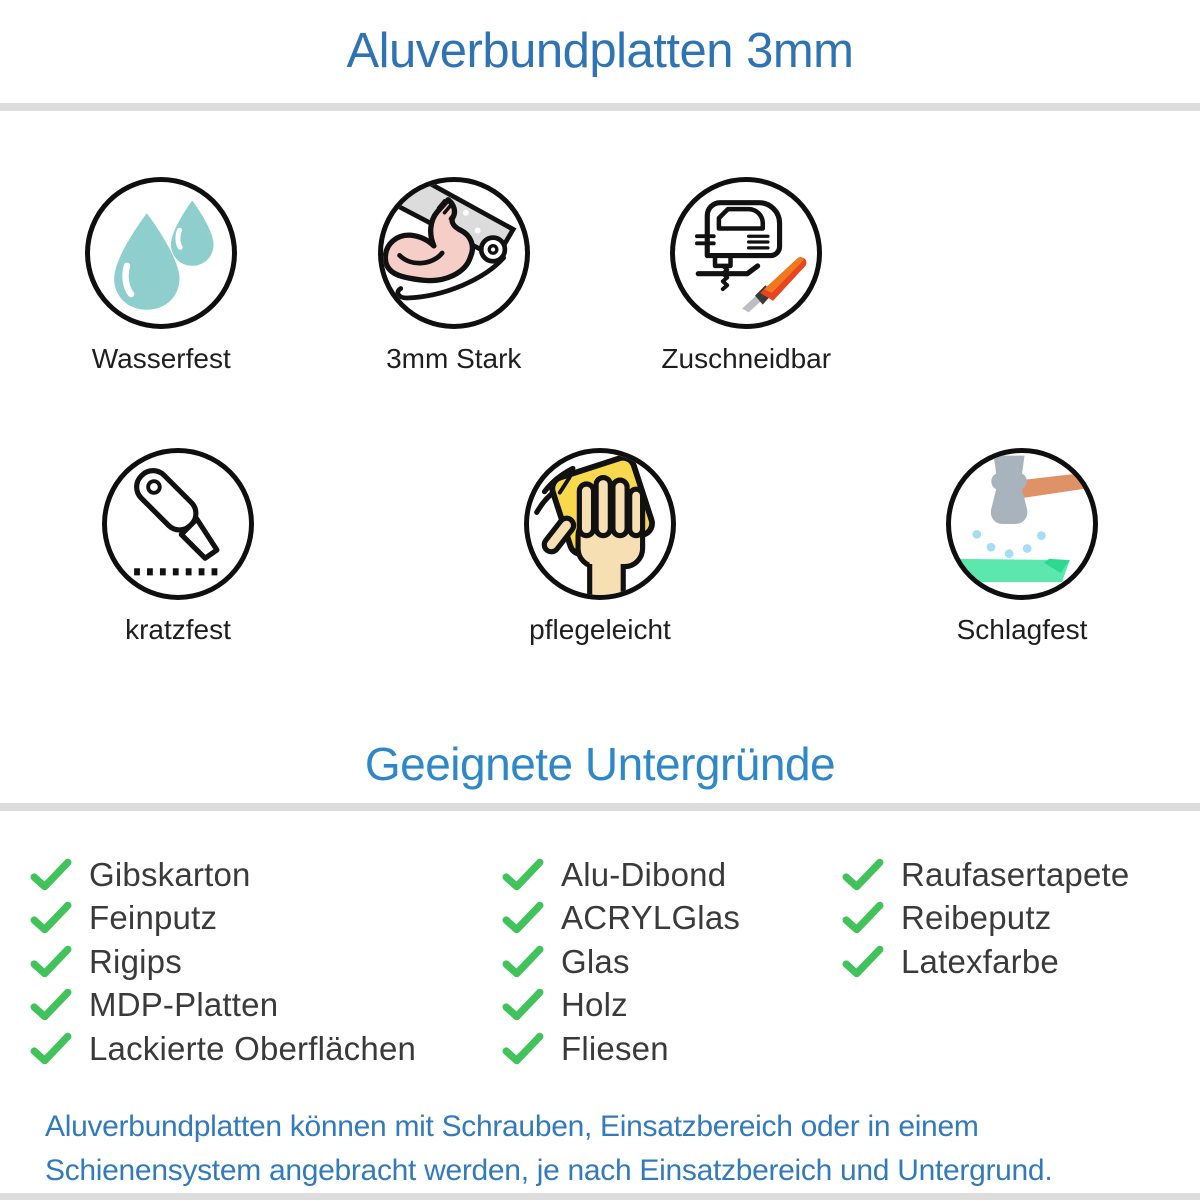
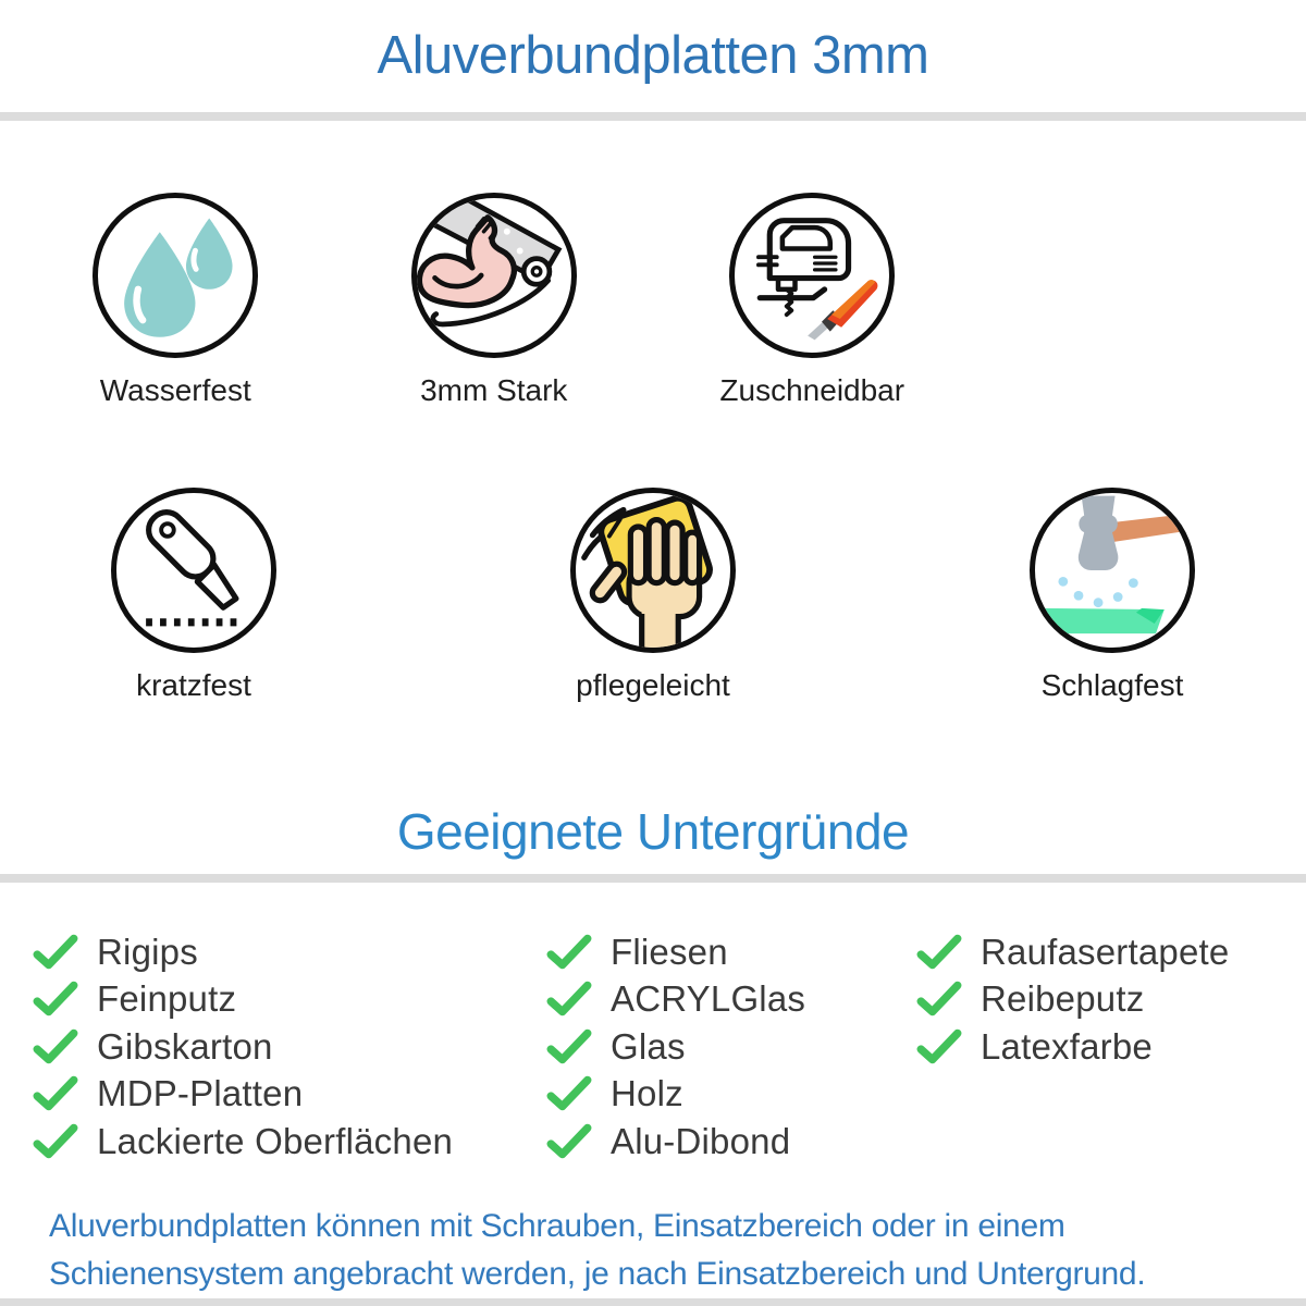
  Aluverbundplatten 3mm
  Wasserfest
  3mm Stark
  Zuschneidbar
  kratzfest
  pflegeleicht
  Schlagfest
  Geeignete Untergründe
- Gibskarton
+ Rigips
  Feinputz
- Rigips
+ Gibskarton
  MDP-Platten
  Lackierte Oberflächen
- Alu-Dibond
+ Fliesen
  ACRYLGlas
  Glas
  Holz
- Fliesen
+ Alu-Dibond
  Raufasertapete
  Reibeputz
  Latexfarbe
  Aluverbundplatten können mit Schrauben, Einsatzbereich oder in einem
  Schienensystem angebracht werden, je nach Einsatzbereich und Untergrund.
